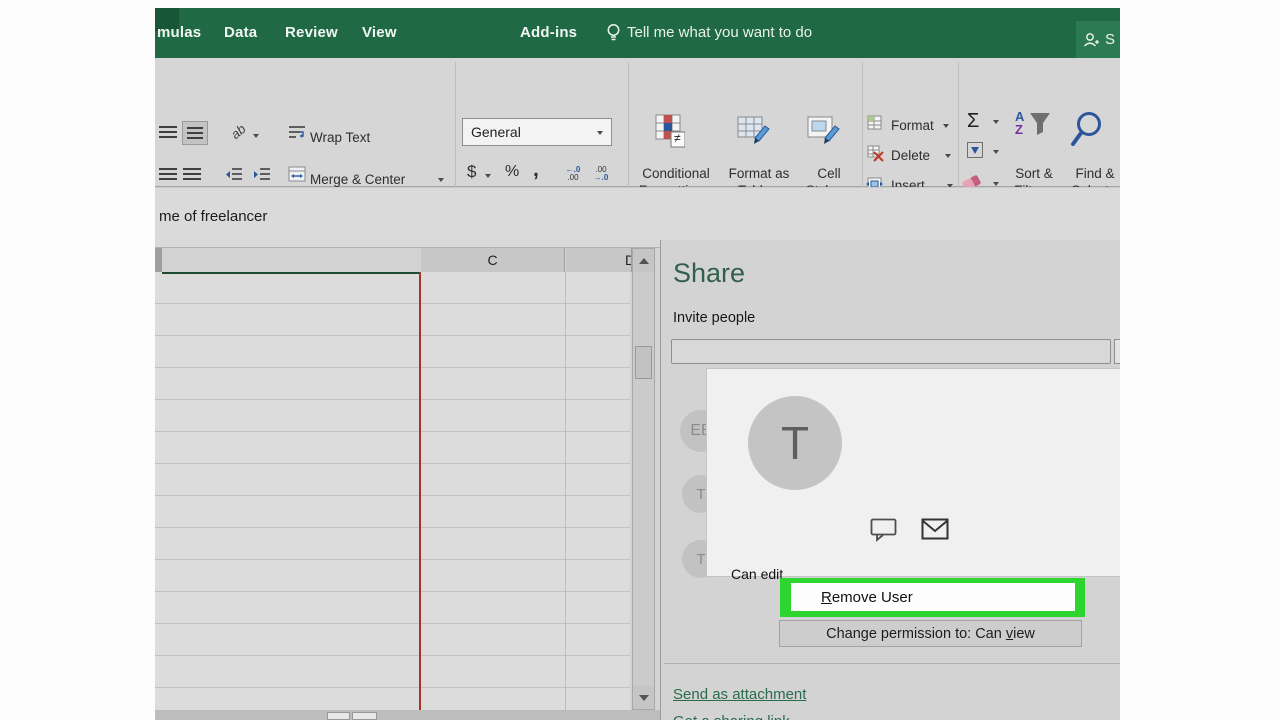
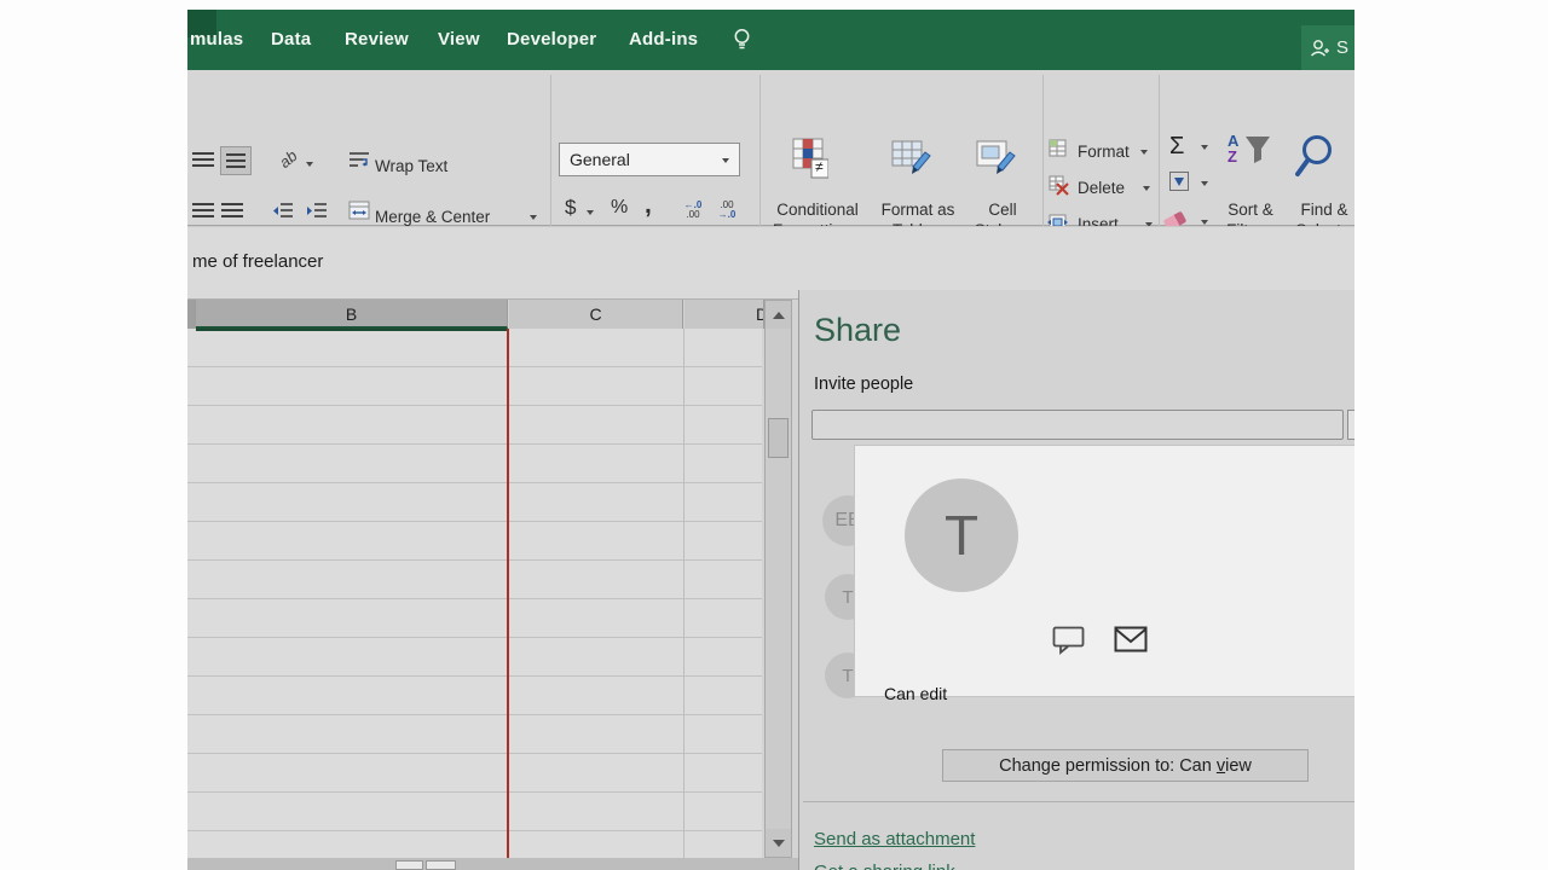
  mulas
  Data
  Review
  View
+ Developer
  Add-ins
- Tell me what you want to do
  S
  Wrap Text
  Merge & Center
  General
  $
  %
  ,
  ←.0
  .00
  .00
  →.0
  ≠
  Conditional
  Format as
  Cell
  Format
  Delete
  Insert
  Σ
  A
  Z
  Sort &
  Find &
  me of freelancer
+ B
  C
  D
  Share
  Invite people
  T
  T
  T
  Can edit
- Remove User
  Change permission to: Can view
  Send as attachment
